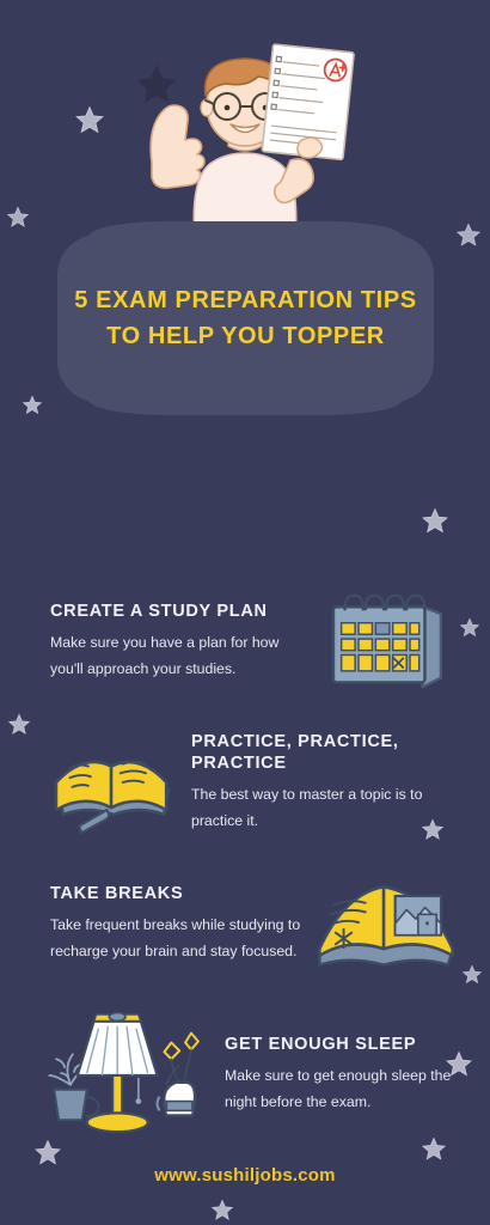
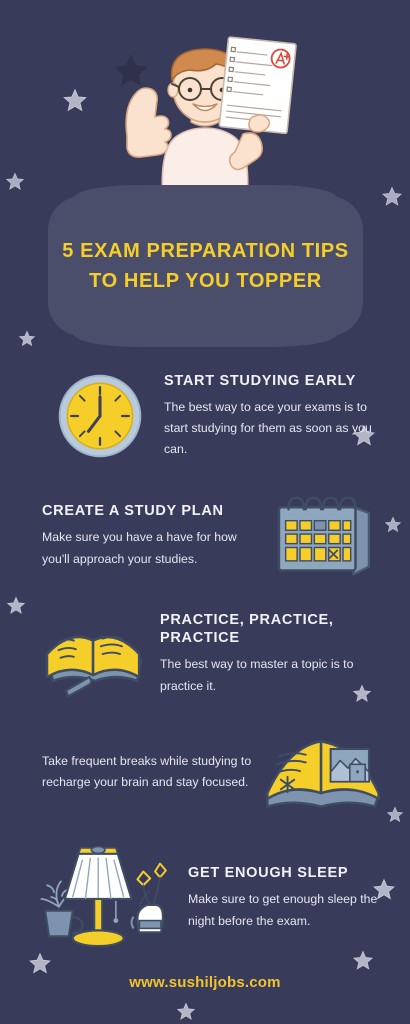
  5 EXAM PREPARATION TIPS TO HELP YOU TOPPER
+ START STUDYING EARLY
+ The best way to ace your exams is to start studying for them as soon as you can.
  CREATE A STUDY PLAN
- Make sure you have a plan for how you'll approach your studies.
+ Make sure you have a have for how you'll approach your studies.
  PRACTICE, PRACTICE, PRACTICE
  The best way to master a topic is to practice it.
- TAKE BREAKS
  Take frequent breaks while studying to recharge your brain and stay focused.
  GET ENOUGH SLEEP
  Make sure to get enough sleep the night before the exam.
  www.sushiljobs.com
